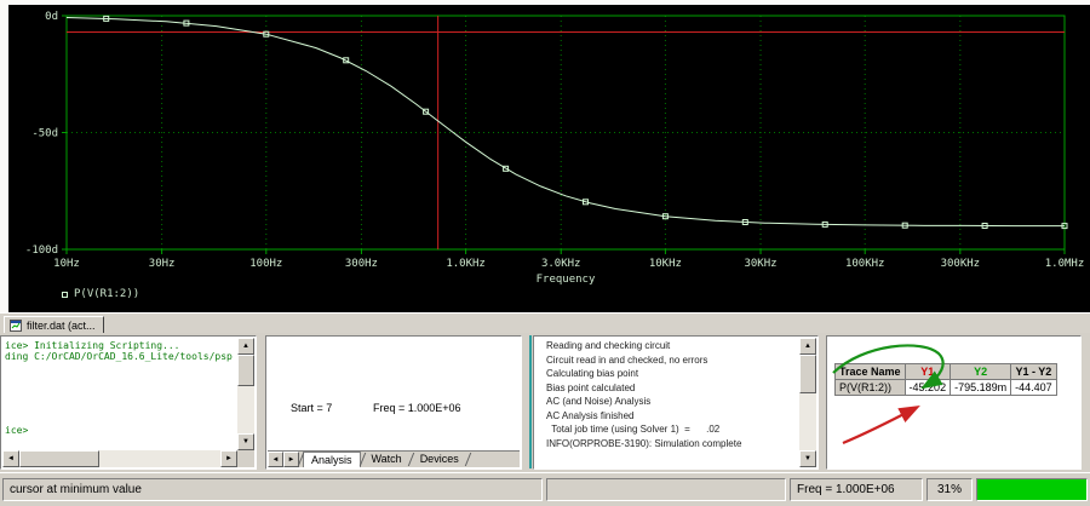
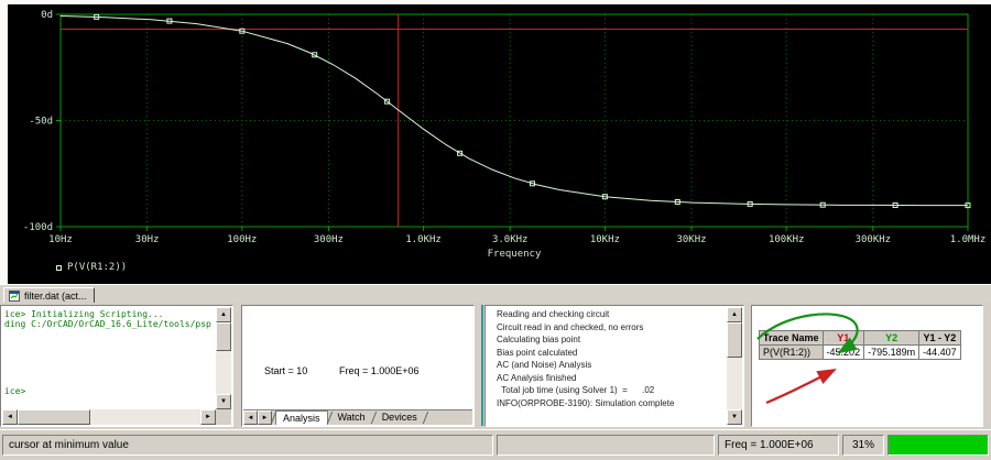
  10Hz
  30Hz
  100Hz
  300Hz
  1.0KHz
  3.0KHz
  10KHz
  30KHz
  100KHz
  300KHz
  1.0MHz
  0d
  -50d
  -100d
  Frequency
  P(V(R1:2))
  filter.dat (act...
  ice> Initializing Scripting...
  ding C:/OrCAD/OrCAD_16.6_Lite/tools/psp
  ice>
- Start = 7
+ Start = 10
  Freq = 1.000E+06
  Analysis
  Watch
  Devices
  Reading and checking circuit
  Circuit read in and checked, no errors
  Calculating bias point
  Bias point calculated
  AC (and Noise) Analysis
  AC Analysis finished
  Total job time (using Solver 1) = .02
  INFO(ORPROBE-3190): Simulation complete
  Trace Name	Y1	Y2	Y1 - Y2
  P(V(R1:2))	-45.202	-795.189m	-44.407
  cursor at minimum value
  Freq = 1.000E+06
  31%
